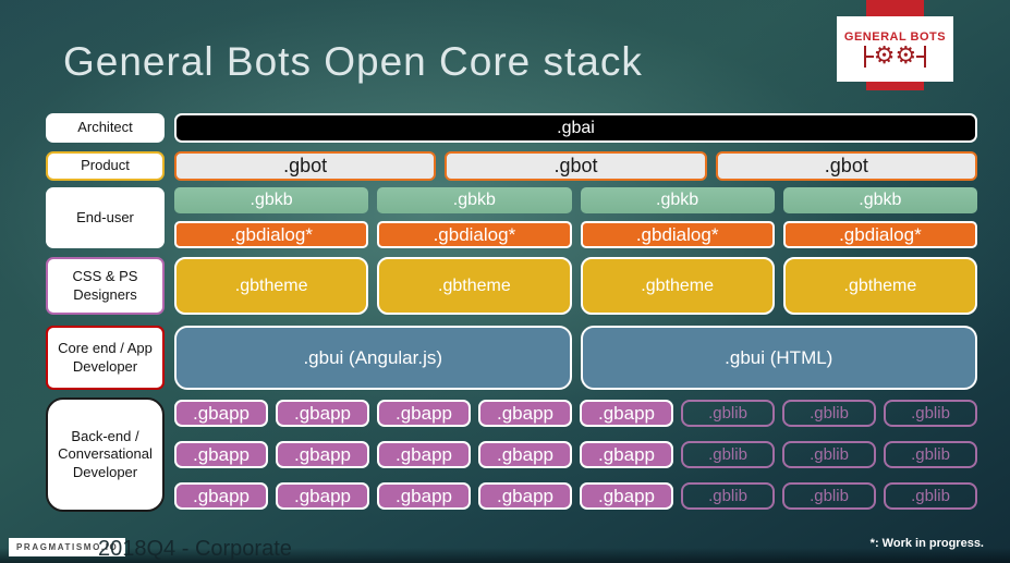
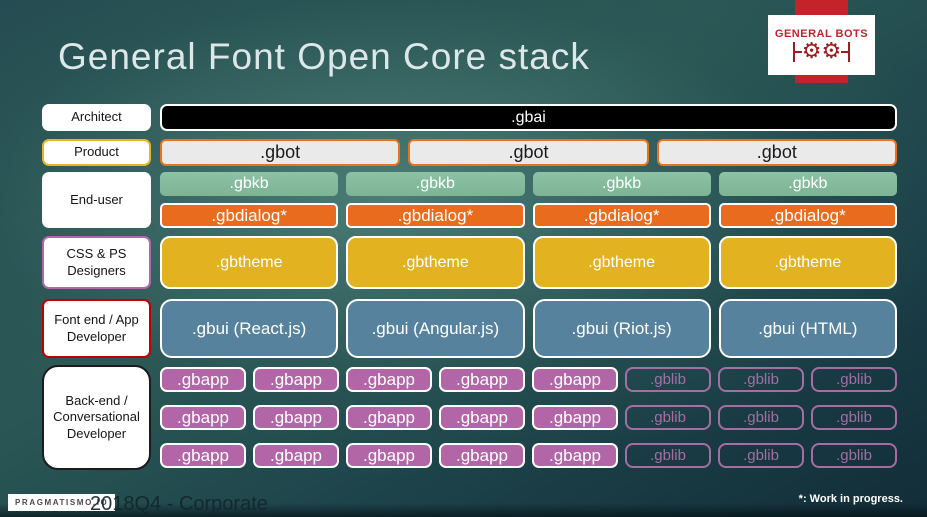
- General Bots Open Core stack
+ General Font Open Core stack
  GENERAL BOTS
  ⚙⚙
  Architect
  Product
  End-user
  CSS & PS Designers
- Core end / App Developer
+ Font end / App Developer
  Back-end / Conversational Developer
  .gbai
  .gbot
  .gbot
  .gbot
  .gbkb
  .gbkb
  .gbkb
  .gbkb
  .gbdialog*
  .gbdialog*
  .gbdialog*
  .gbdialog*
  .gbtheme
  .gbtheme
  .gbtheme
  .gbtheme
+ .gbui (React.js)
  .gbui (Angular.js)
+ .gbui (Riot.js)
  .gbui (HTML)
  .gbapp
  .gbapp
  .gbapp
  .gbapp
  .gbapp
  .gblib
  .gblib
  .gblib
  .gbapp
  .gbapp
  .gbapp
  .gbapp
  .gbapp
  .gblib
  .gblib
  .gblib
  .gbapp
  .gbapp
  .gbapp
  .gbapp
  .gbapp
  .gblib
  .gblib
  .gblib
  PRAGMATISMO.IO
  2018Q4 - Corporate
  *: Work in progress.
